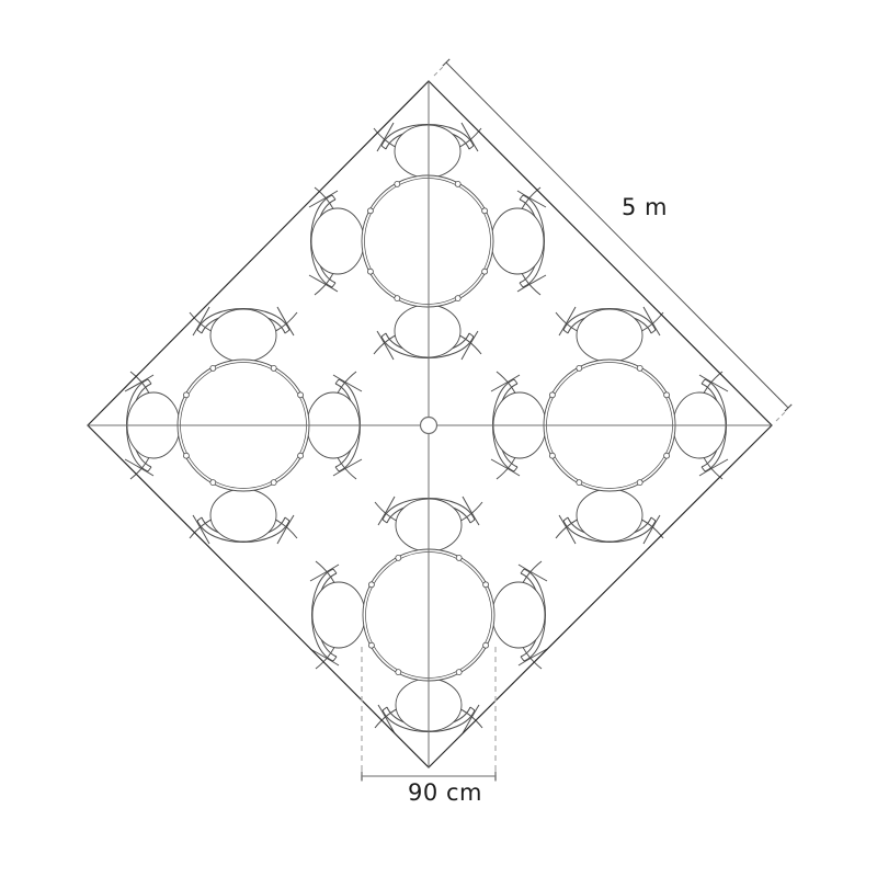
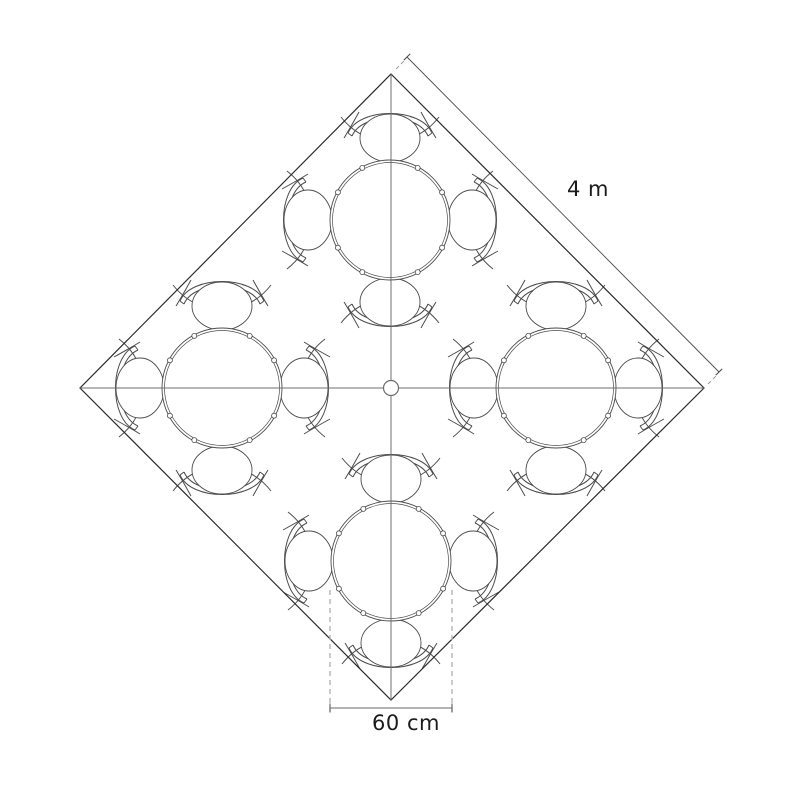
- 5 m
+ 4 m
- 90 cm
+ 60 cm
